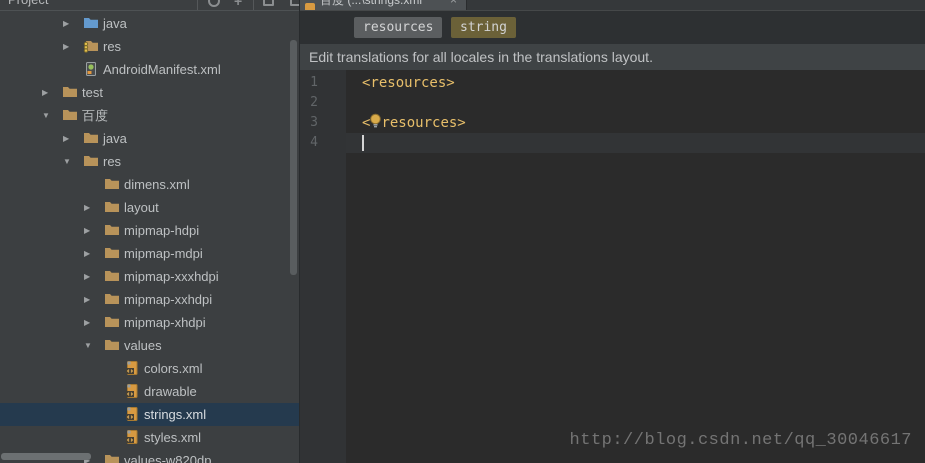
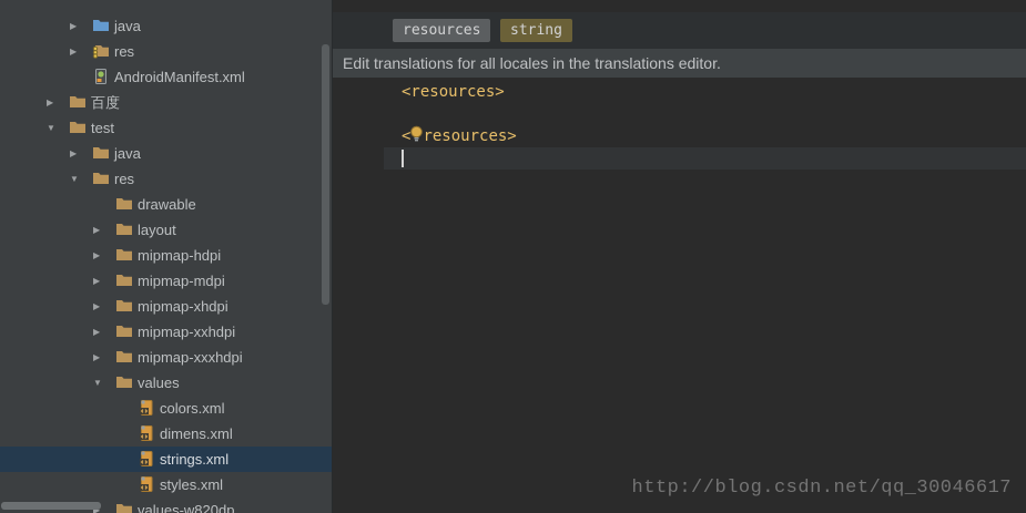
- +
  ▶
  java
  ▶
  res
  AndroidManifest.xml
  ▶
- test
+ 百度
  ▼
- 百度
+ test
  ▶
  java
  ▼
  res
- dimens.xml
+ drawable
  ▶
  layout
  ▶
  mipmap-hdpi
  ▶
  mipmap-mdpi
  ▶
- mipmap-xxxhdpi
+ mipmap-xhdpi
  ▶
  mipmap-xxhdpi
  ▶
- mipmap-xhdpi
+ mipmap-xxxhdpi
  ▼
  values
  colors.xml
- drawable
+ dimens.xml
  strings.xml
  styles.xml
  ▶
  values-w820dp
- 百度 (...\strings.xml
- ×
  resources
  string
- Edit translations for all locales in the translations layout.
+ Edit translations for all locales in the translations editor.
- 1
- 2
- 3
- 4
  <resources>
  < resources>
  http://blog.csdn.net/qq_30046617
